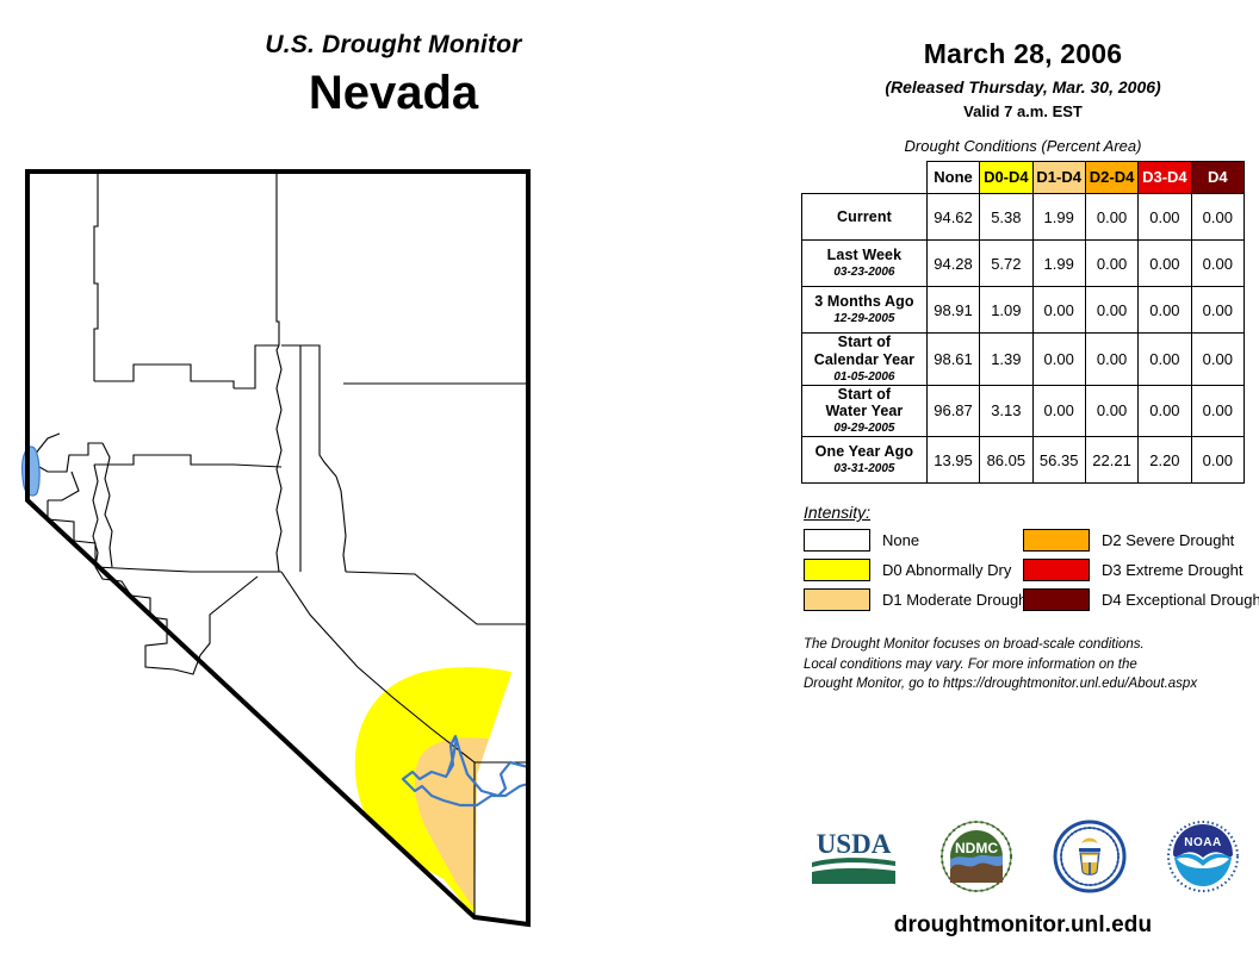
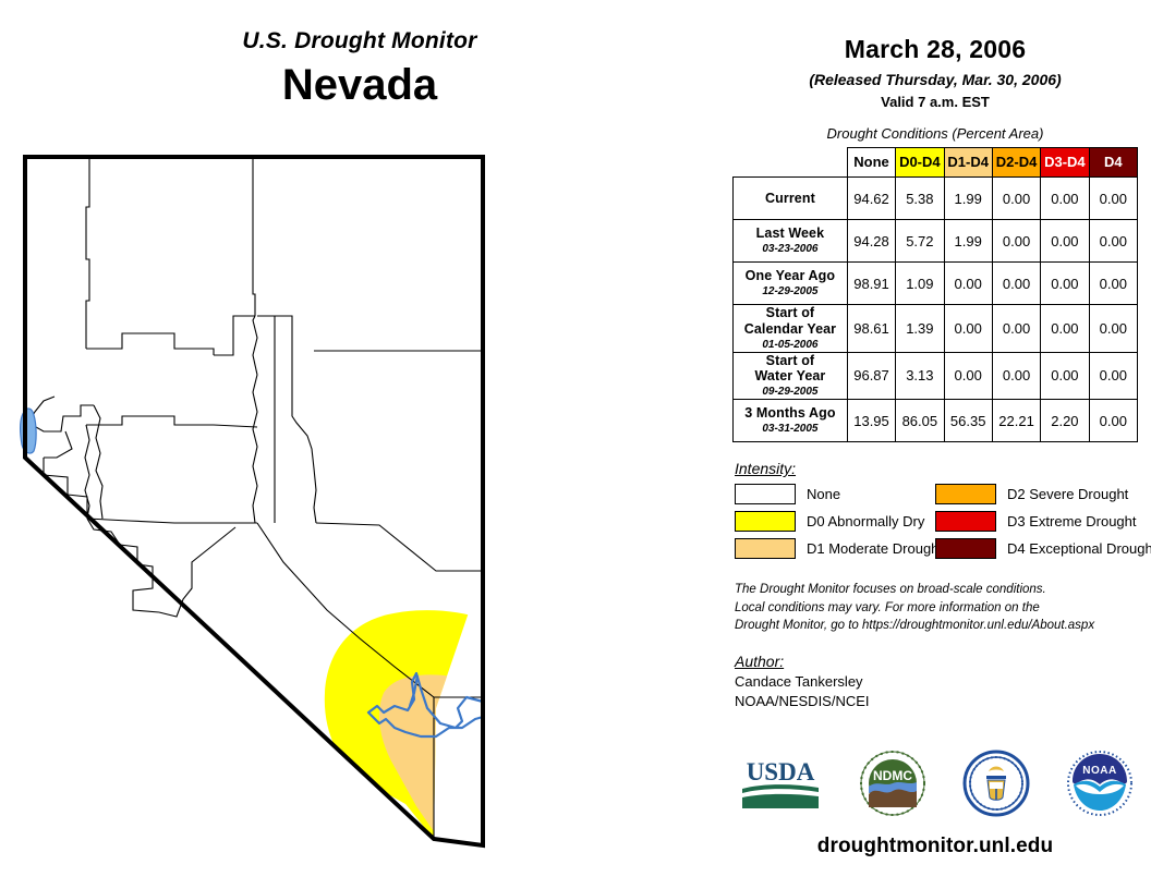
  U.S. Drought Monitor
  Nevada
  March 28, 2006
  (Released Thursday, Mar. 30, 2006)
  Valid 7 a.m. EST
  Drought Conditions (Percent Area)
  	None	D0-D4	D1-D4	D2-D4	D3-D4	D4
  Current	94.62	5.38	1.99	0.00	0.00	0.00
  Last Week03-23-2006	94.28	5.72	1.99	0.00	0.00	0.00
- 3 Months Ago12-29-2005	98.91	1.09	0.00	0.00	0.00	0.00
+ One Year Ago12-29-2005	98.91	1.09	0.00	0.00	0.00	0.00
  Start ofCalendar Year01-05-2006	98.61	1.39	0.00	0.00	0.00	0.00
  Start ofWater Year09-29-2005	96.87	3.13	0.00	0.00	0.00	0.00
- One Year Ago03-31-2005	13.95	86.05	56.35	22.21	2.20	0.00
+ 3 Months Ago03-31-2005	13.95	86.05	56.35	22.21	2.20	0.00
  Intensity:
  None
  D2 Severe Drought
  D0 Abnormally Dry
  D3 Extreme Drought
  D1 Moderate Droug
  D4 Exceptional Drough
  The Drought Monitor focuses on broad-scale conditions.
  Local conditions may vary. For more information on the
  Drought Monitor, go to https://droughtmonitor.unl.edu/About.aspx
+ Author:
+ Candace Tankersley
+ NOAA/NESDIS/NCEI
  USDA
  NDMC
  NOAA
  droughtmonitor.unl.edu
